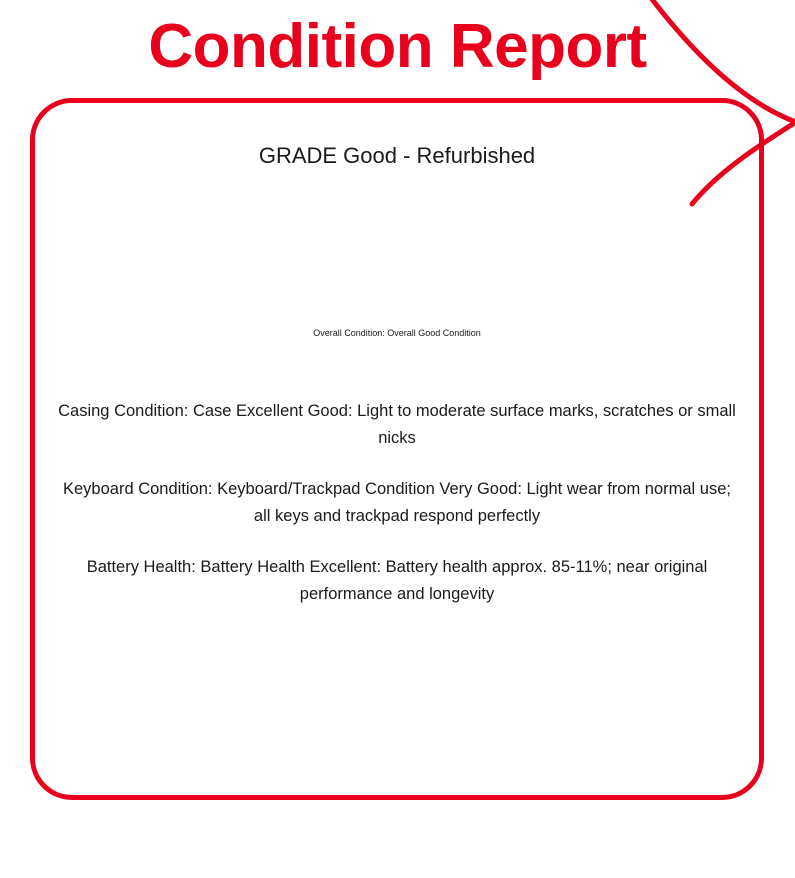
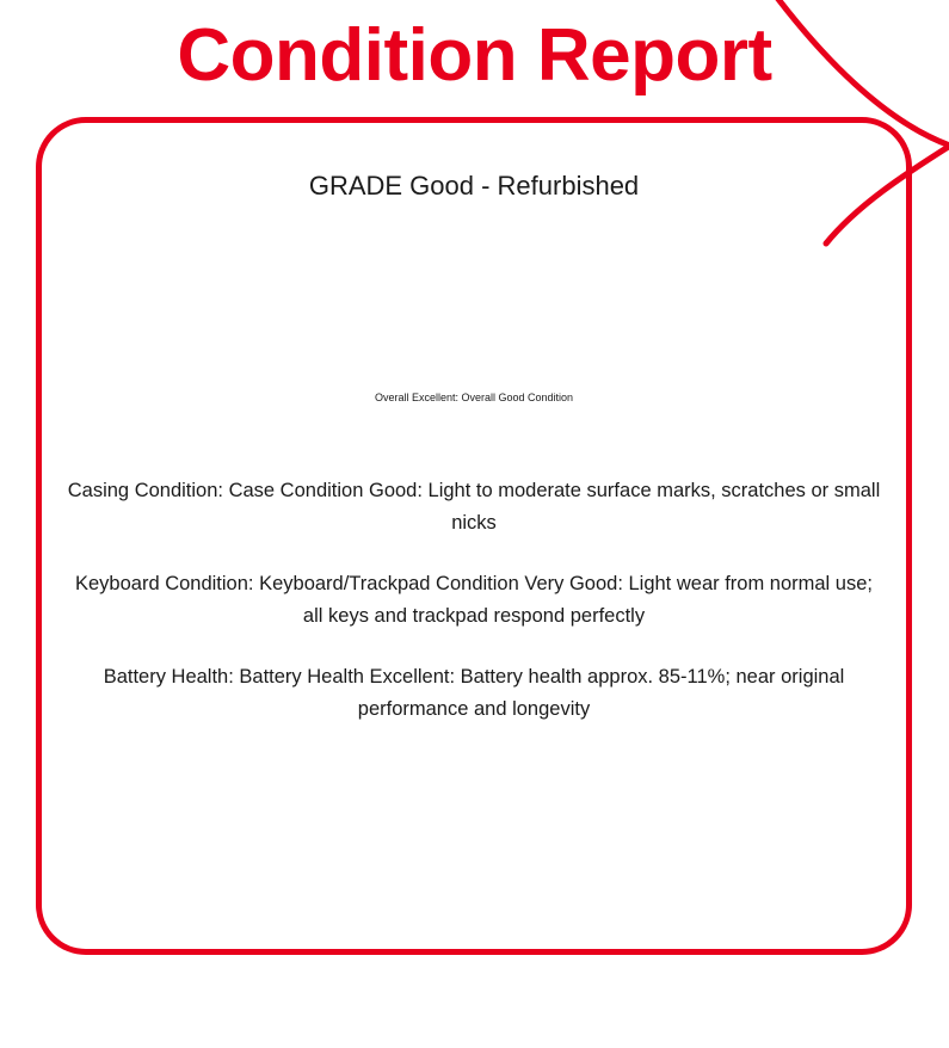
  Condition Report
  GRADE Good - Refurbished
- Overall Condition: Overall Good Condition
+ Overall Excellent: Overall Good Condition
- Casing Condition: Case Excellent Good: Light to moderate surface marks, scratches or small nicks
+ Casing Condition: Case Condition Good: Light to moderate surface marks, scratches or small nicks
  Keyboard Condition: Keyboard/Trackpad Condition Very Good: Light wear from normal use; all keys and trackpad respond perfectly
  Battery Health: Battery Health Excellent: Battery health approx. 85-11%; near original performance and longevity
